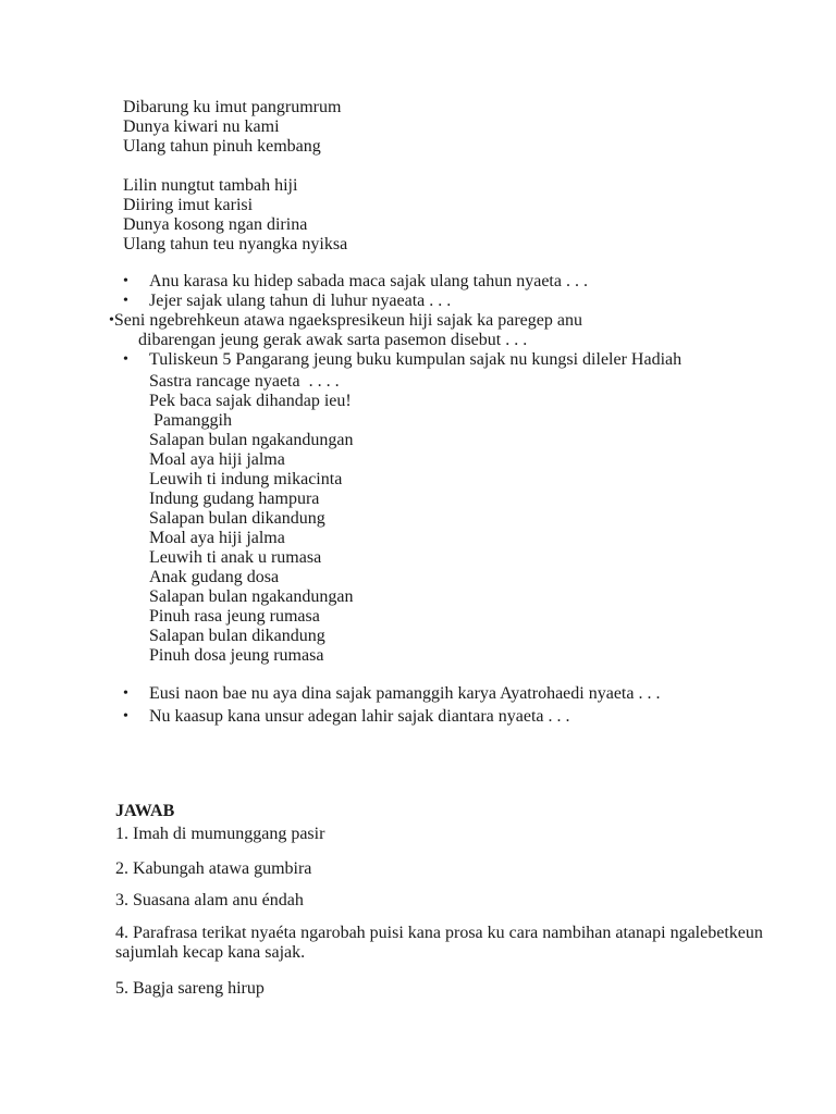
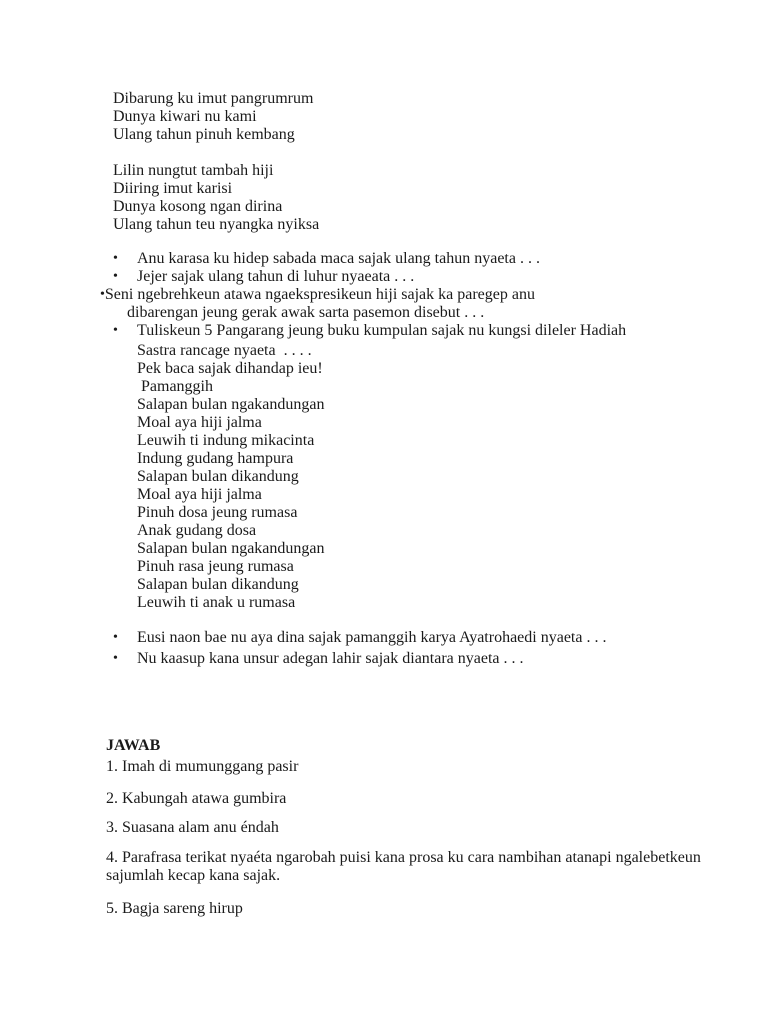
  Dibarung ku imut pangrumrum
  Dunya kiwari nu kami
  Ulang tahun pinuh kembang
  Lilin nungtut tambah hiji
  Diiring imut karisi
  Dunya kosong ngan dirina
  Ulang tahun teu nyangka nyiksa
  •
  Anu karasa ku hidep sabada maca sajak ulang tahun nyaeta . . .
  •
  Jejer sajak ulang tahun di luhur nyaeata . . .
  •
  Seni ngebrehkeun atawa ngaekspresikeun hiji sajak ka paregep anu
  dibarengan jeung gerak awak sarta pasemon disebut . . .
  •
  Tuliskeun 5 Pangarang jeung buku kumpulan sajak nu kungsi dileler Hadiah
  Sastra rancage nyaeta . . . .
  Pek baca sajak dihandap ieu!
  Pamanggih
  Salapan bulan ngakandungan
  Moal aya hiji jalma
  Leuwih ti indung mikacinta
  Indung gudang hampura
  Salapan bulan dikandung
  Moal aya hiji jalma
- Leuwih ti anak u rumasa
+ Pinuh dosa jeung rumasa
  Anak gudang dosa
  Salapan bulan ngakandungan
  Pinuh rasa jeung rumasa
  Salapan bulan dikandung
- Pinuh dosa jeung rumasa
+ Leuwih ti anak u rumasa
  •
  Eusi naon bae nu aya dina sajak pamanggih karya Ayatrohaedi nyaeta . . .
  •
  Nu kaasup kana unsur adegan lahir sajak diantara nyaeta . . .
  JAWAB
  1. Imah di mumunggang pasir
  2. Kabungah atawa gumbira
  3. Suasana alam anu éndah
  4. Parafrasa terikat nyaéta ngarobah puisi kana prosa ku cara nambihan atanapi ngalebetkeun
  sajumlah kecap kana sajak.
  5. Bagja sareng hirup
